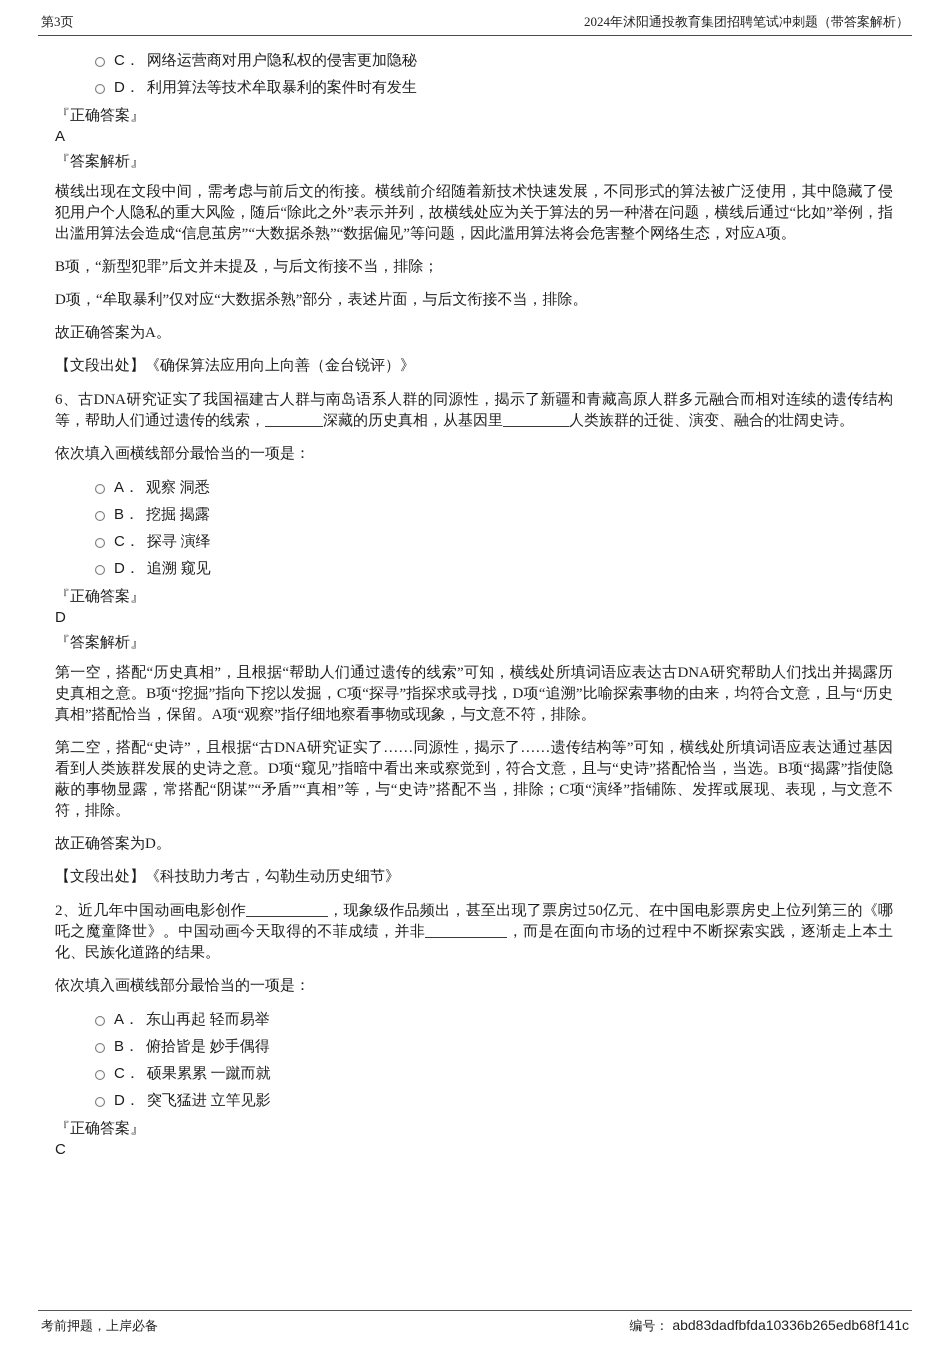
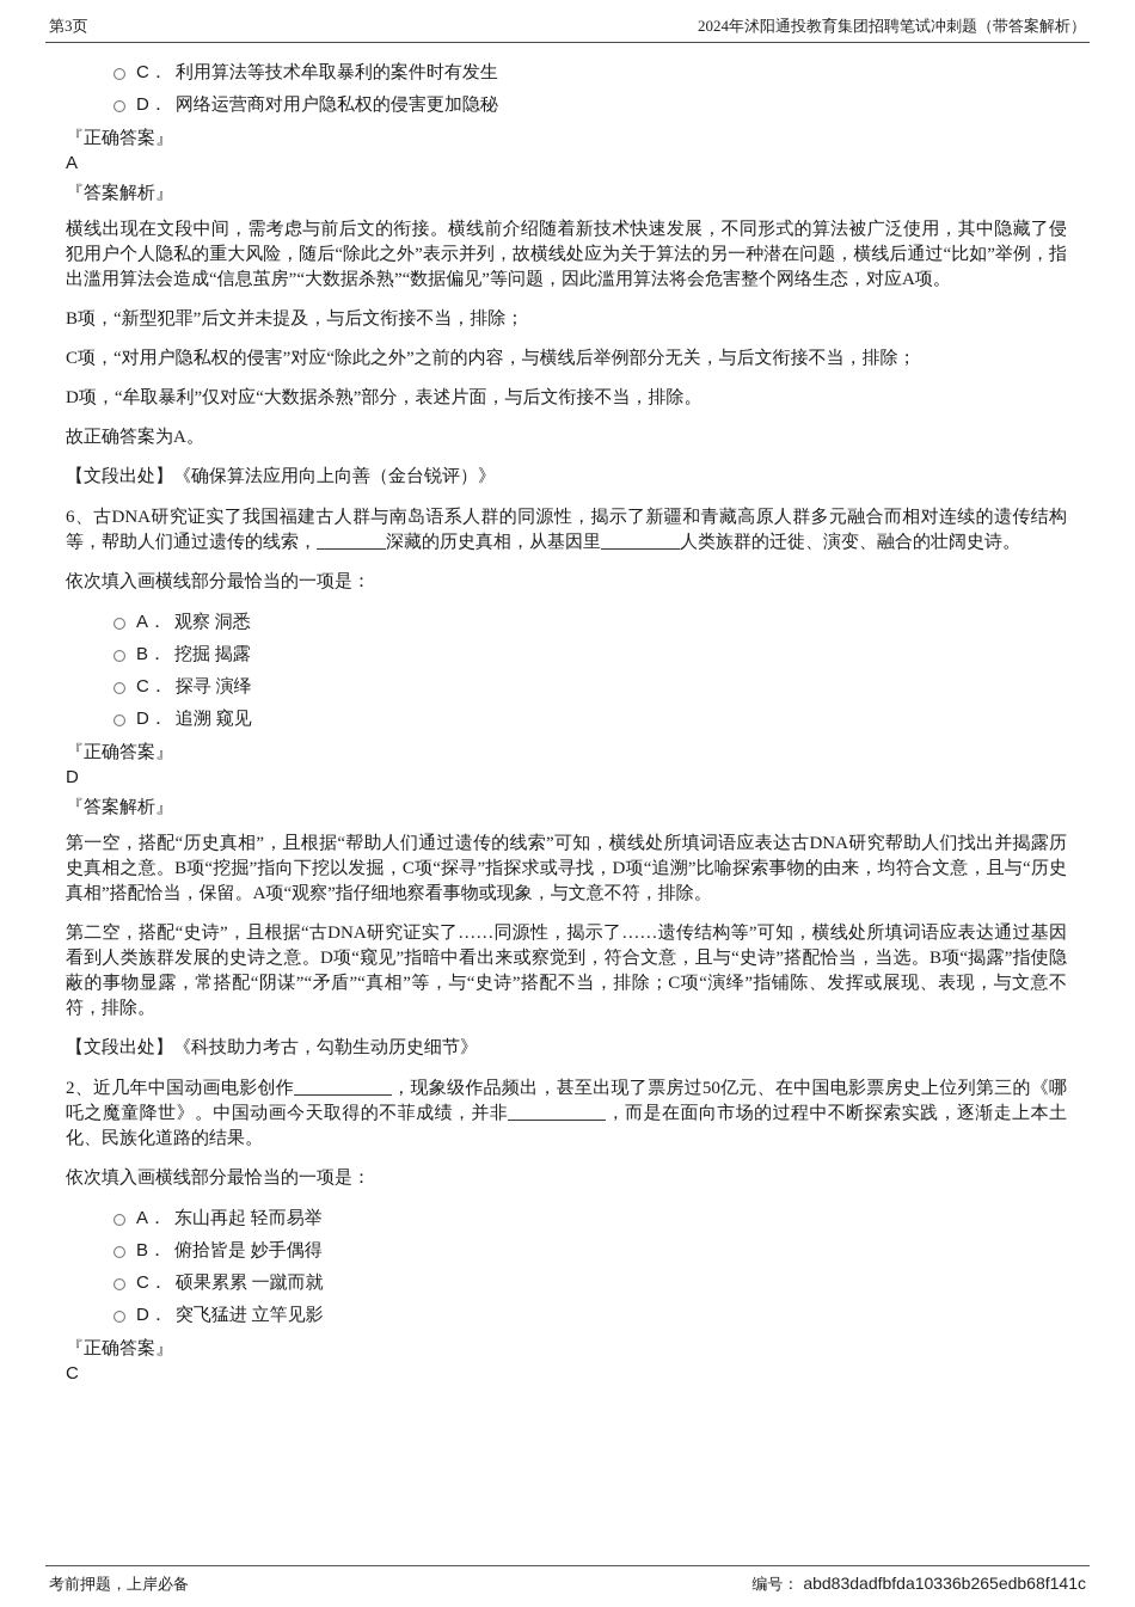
  第3页
  2024年沭阳通投教育集团招聘笔试冲刺题（带答案解析）
  C．
- 网络运营商对用户隐私权的侵害更加隐秘
+ 利用算法等技术牟取暴利的案件时有发生
  D．
- 利用算法等技术牟取暴利的案件时有发生
+ 网络运营商对用户隐私权的侵害更加隐秘
  『正确答案』
  A
  『答案解析』
  横线出现在文段中间，需考虑与前后文的衔接。横线前介绍随着新技术快速发展，不同形式的算法被广泛使用，其中隐藏了侵犯用户个人隐私的重大风险，随后“除此之外”表示并列，故横线处应为关于算法的另一种潜在问题，横线后通过“比如”举例，指出滥用算法会造成“信息茧房”“大数据杀熟”“数据偏见”等问题，因此滥用算法将会危害整个网络生态，对应A项。
  B项，“新型犯罪”后文并未提及，与后文衔接不当，排除；
+ C项，“对用户隐私权的侵害”对应“除此之外”之前的内容，与横线后举例部分无关，与后文衔接不当，排除；
  D项，“牟取暴利”仅对应“大数据杀熟”部分，表述片面，与后文衔接不当，排除。
  故正确答案为A。
  【文段出处】《确保算法应用向上向善（金台锐评）》
  6、古DNA研究证实了我国福建古人群与南岛语系人群的同源性，揭示了新疆和青藏高原人群多元融合而相对连续的遗传结构等，帮助人们通过遗传的线索， 深藏的历史真相，从基因里 人类族群的迁徙、演变、融合的壮阔史诗。
  依次填入画横线部分最恰当的一项是：
  A．
  观察 洞悉
  B．
  挖掘 揭露
  C．
  探寻 演绎
  D．
  追溯 窥见
  『正确答案』
  D
  『答案解析』
  第一空，搭配“历史真相”，且根据“帮助人们通过遗传的线索”可知，横线处所填词语应表达古DNA研究帮助人们找出并揭露历史真相之意。B项“挖掘”指向下挖以发掘，C项“探寻”指探求或寻找，D项“追溯”比喻探索事物的由来，均符合文意，且与“历史真相”搭配恰当，保留。A项“观察”指仔细地察看事物或现象，与文意不符，排除。
  第二空，搭配“史诗”，且根据“古DNA研究证实了……同源性，揭示了……遗传结构等”可知，横线处所填词语应表达通过基因看到人类族群发展的史诗之意。D项“窥见”指暗中看出来或察觉到，符合文意，且与“史诗”搭配恰当，当选。B项“揭露”指使隐蔽的事物显露，常搭配“阴谋”“矛盾”“真相”等，与“史诗”搭配不当，排除；C项“演绎”指铺陈、发挥或展现、表现，与文意不符，排除。
- 故正确答案为D。
  【文段出处】《科技助力考古，勾勒生动历史细节》
  2、近几年中国动画电影创作 ，现象级作品频出，甚至出现了票房过50亿元、在中国电影票房史上位列第三的《哪吒之魔童降世》。中国动画今天取得的不菲成绩，并非 ，而是在面向市场的过程中不断探索实践，逐渐走上本土化、民族化道路的结果。
  依次填入画横线部分最恰当的一项是：
  A．
  东山再起 轻而易举
  B．
  俯拾皆是 妙手偶得
  C．
  硕果累累 一蹴而就
  D．
  突飞猛进 立竿见影
  『正确答案』
  C
  考前押题，上岸必备
  编号：
  abd83dadfbfda10336b265edb68f141c
